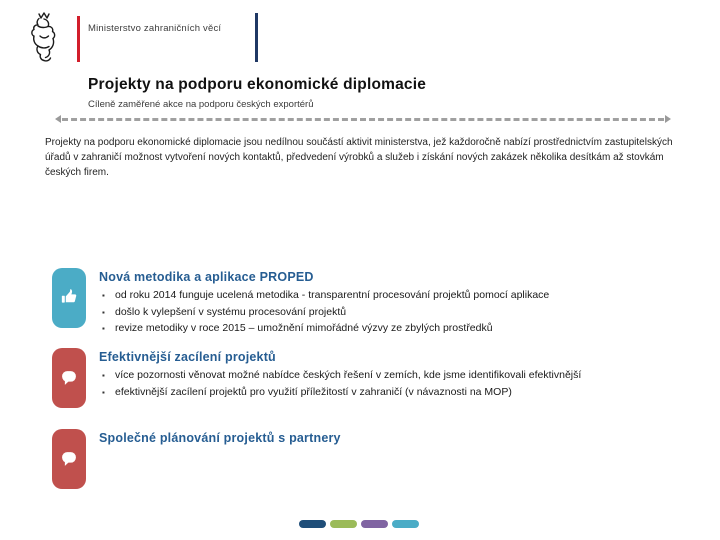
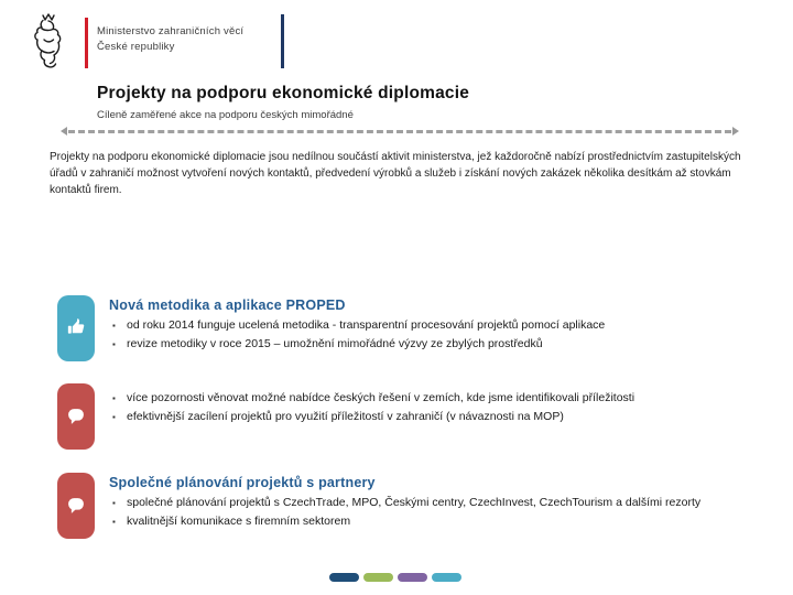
  Ministerstvo zahraničních věcí
+ České republiky
  Projekty na podporu ekonomické diplomacie
- Cíleně zaměřené akce na podporu českých exportérů
+ Cíleně zaměřené akce na podporu českých mimořádné
- Projekty na podporu ekonomické diplomacie jsou nedílnou součástí aktivit ministerstva, jež každoročně nabízí prostřednictvím zastupitelských úřadů v zahraničí možnost vytvoření nových kontaktů, předvedení výrobků a služeb i získání nových zakázek několika desítkám až stovkám českých firem.
+ Projekty na podporu ekonomické diplomacie jsou nedílnou součástí aktivit ministerstva, jež každoročně nabízí prostřednictvím zastupitelských úřadů v zahraničí možnost vytvoření nových kontaktů, předvedení výrobků a služeb i získání nových zakázek několika desítkám až stovkám kontaktů firem.
  Nová metodika a aplikace PROPED
  od roku 2014 funguje ucelená metodika - transparentní procesování projektů pomocí aplikace
- došlo k vylepšení v systému procesování projektů
  revize metodiky v roce 2015 – umožnění mimořádné výzvy ze zbylých prostředků
- Efektivnější zacílení projektů
- více pozornosti věnovat možné nabídce českých řešení v zemích, kde jsme identifikovali efektivnější
+ více pozornosti věnovat možné nabídce českých řešení v zemích, kde jsme identifikovali příležitosti
  efektivnější zacílení projektů pro využití příležitostí v zahraničí (v návaznosti na MOP)
  Společné plánování projektů s partnery
+ společné plánování projektů s CzechTrade, MPO, Českými centry, CzechInvest, CzechTourism a dalšími rezorty
+ kvalitnější komunikace s firemním sektorem
